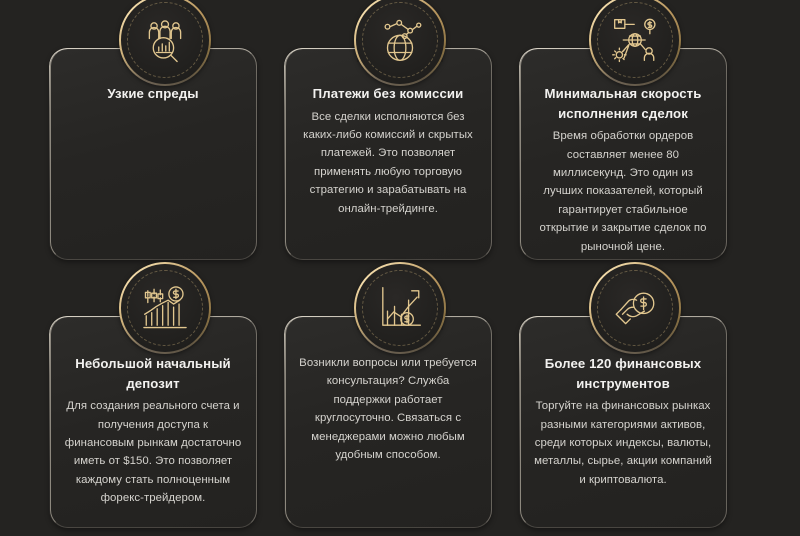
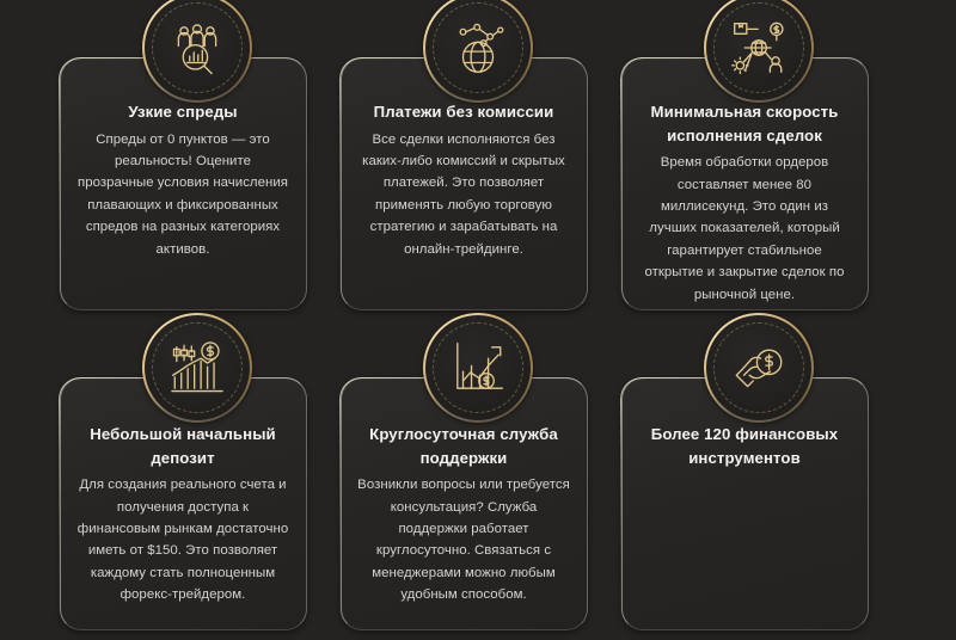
  Узкие спреды
+ Спреды от 0 пунктов — это реальность! Оцените прозрачные условия начисления плавающих и фиксированных спредов на разных категориях активов.
  Платежи без комиссии
  Все сделки исполняются без каких-либо комиссий и скрытых платежей. Это позволяет применять любую торговую стратегию и зарабатывать на онлайн-трейдинге.
  Минимальная скорость исполнения сделок
  Время обработки ордеров составляет менее 80 миллисекунд. Это один из лучших показателей, который гарантирует стабильное открытие и закрытие сделок по рыночной цене.
  Небольшой начальный депозит
  Для создания реального счета и получения доступа к финансовым рынкам достаточно иметь от $150. Это позволяет каждому стать полноценным форекс-трейдером.
+ Круглосуточная служба поддержки
  Возникли вопросы или требуется консультация? Служба поддержки работает круглосуточно. Связаться с менеджерами можно любым удобным способом.
  Более 120 финансовых инструментов
- Торгуйте на финансовых рынках разными категориями активов, среди которых индексы, валюты, металлы, сырье, акции компаний и криптовалюта.
